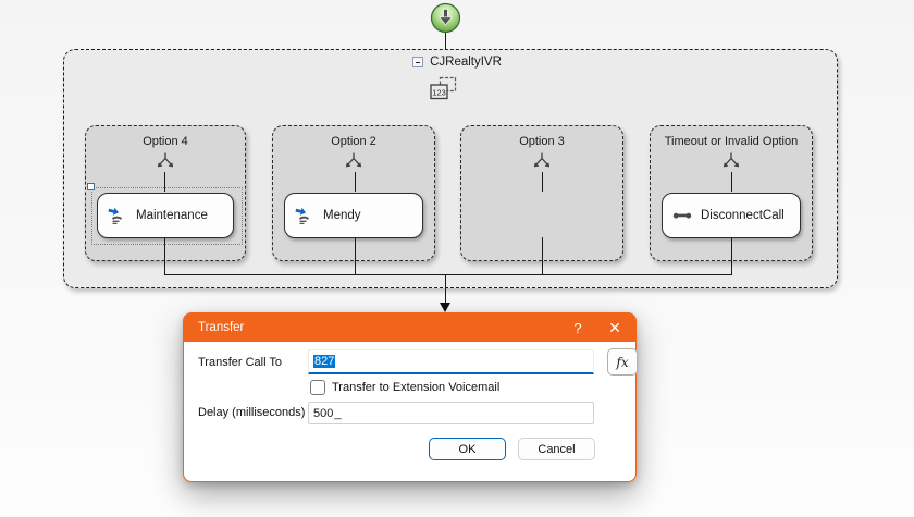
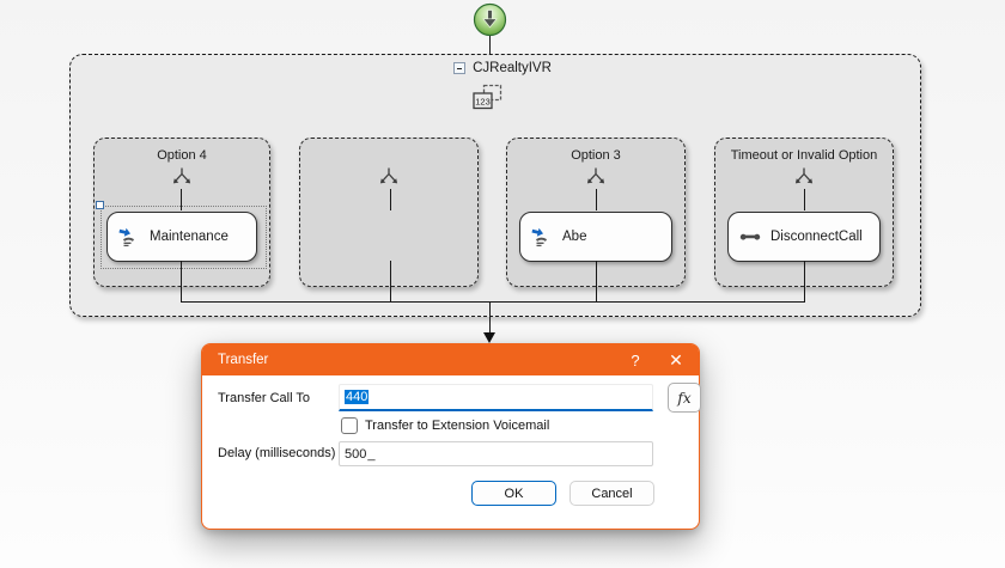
  CJRealtyIVR
  123
  Option 4
  Maintenance
- Option 2
- Mendy
  Option 3
+ Abe
  Timeout or Invalid Option
  DisconnectCall
  Transfer
  ?
  ✕
  Transfer Call To
- 827
+ 440
  fx
  Transfer to Extension Voicemail
  Delay (milliseconds)
  500
  _
  OK
  Cancel
